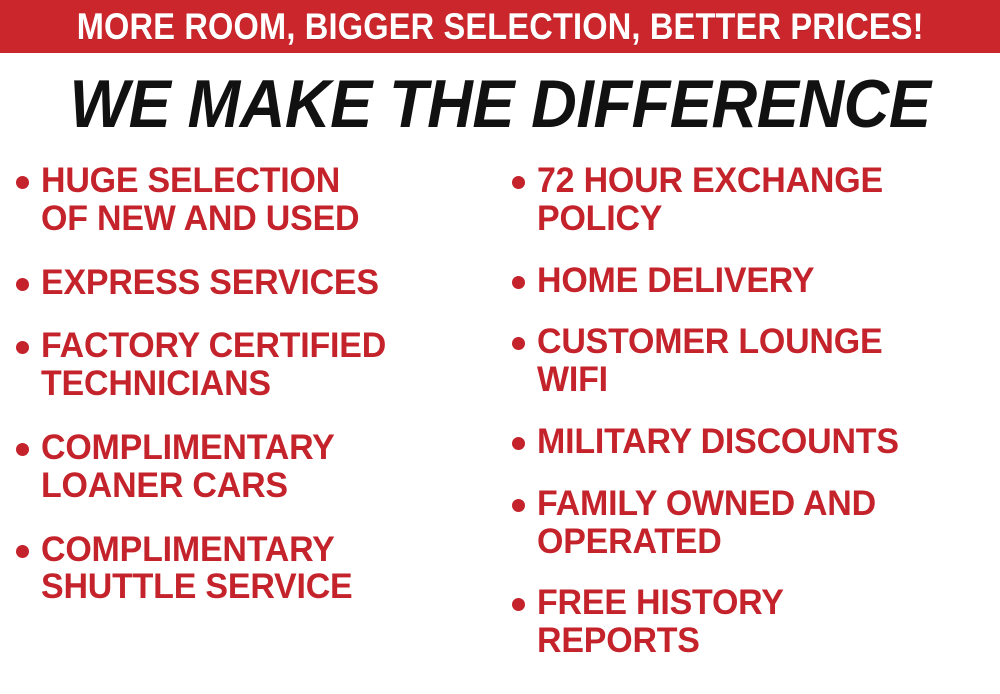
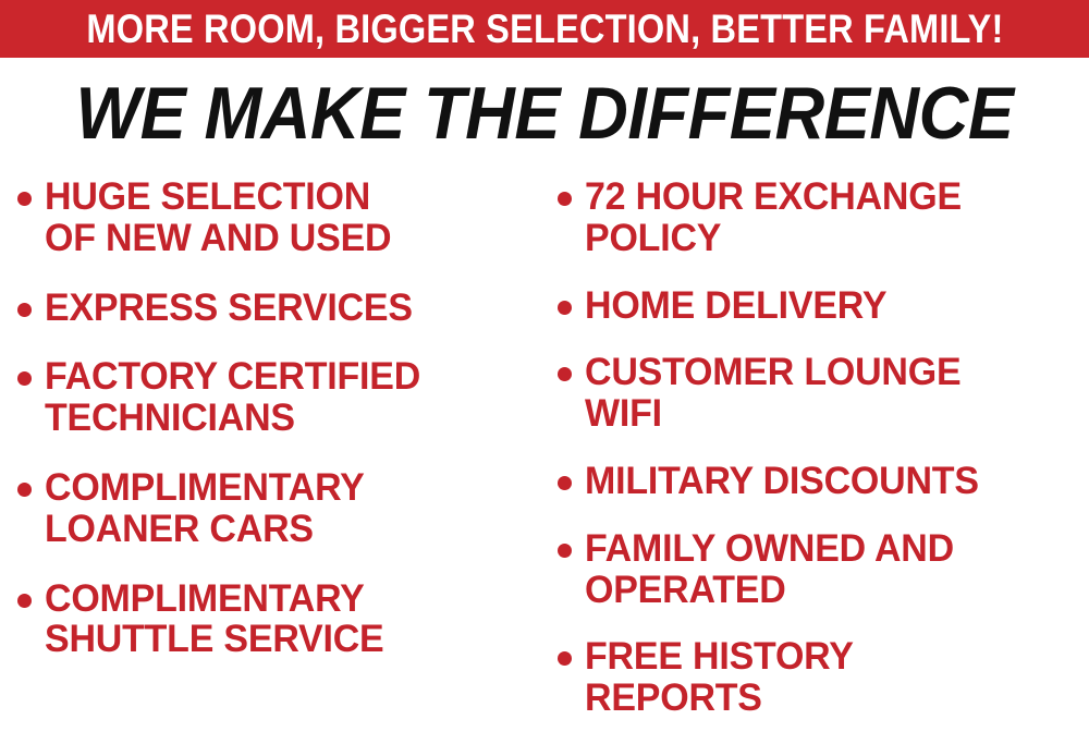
- MORE ROOM, BIGGER SELECTION, BETTER PRICES!
+ MORE ROOM, BIGGER SELECTION, BETTER FAMILY!
  WE MAKE THE DIFFERENCE
  HUGE SELECTION
  OF NEW AND USED
  EXPRESS SERVICES
  FACTORY CERTIFIED
  TECHNICIANS
  COMPLIMENTARY
  LOANER CARS
  COMPLIMENTARY
  SHUTTLE SERVICE
  72 HOUR EXCHANGE
  POLICY
  HOME DELIVERY
  CUSTOMER LOUNGE
  WIFI
  MILITARY DISCOUNTS
  FAMILY OWNED AND
  OPERATED
  FREE HISTORY
  REPORTS
